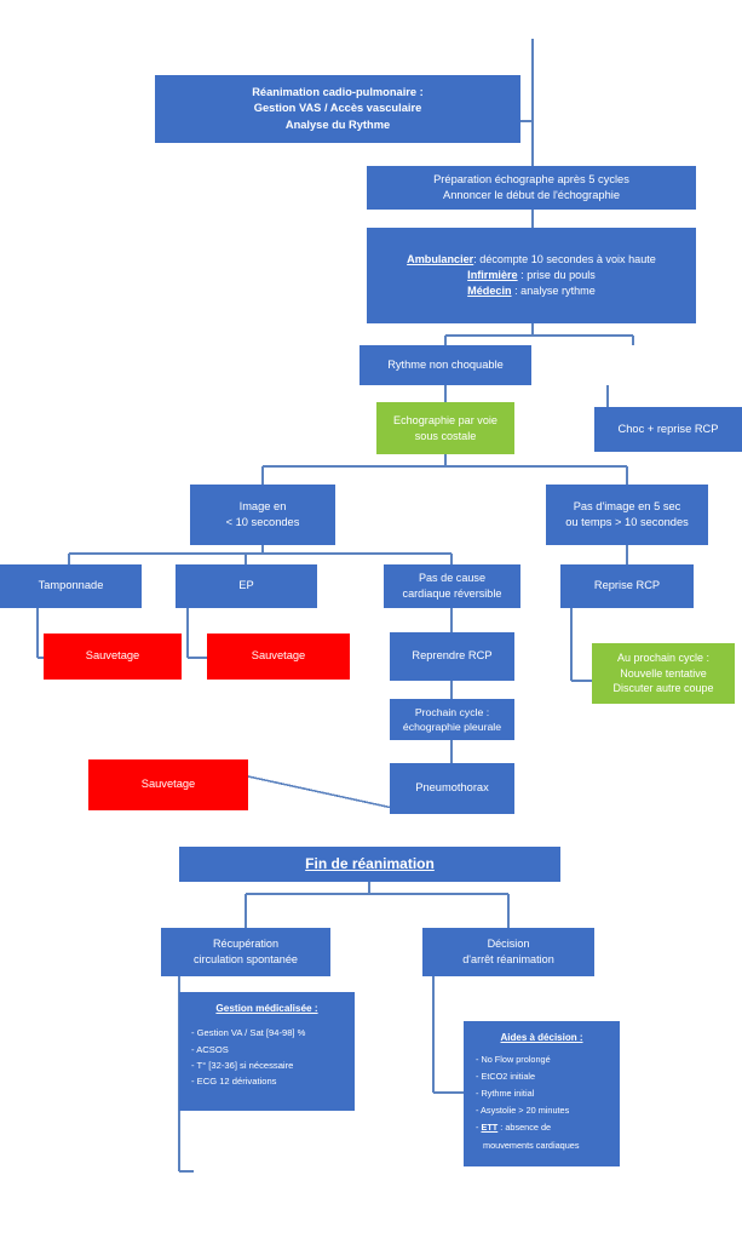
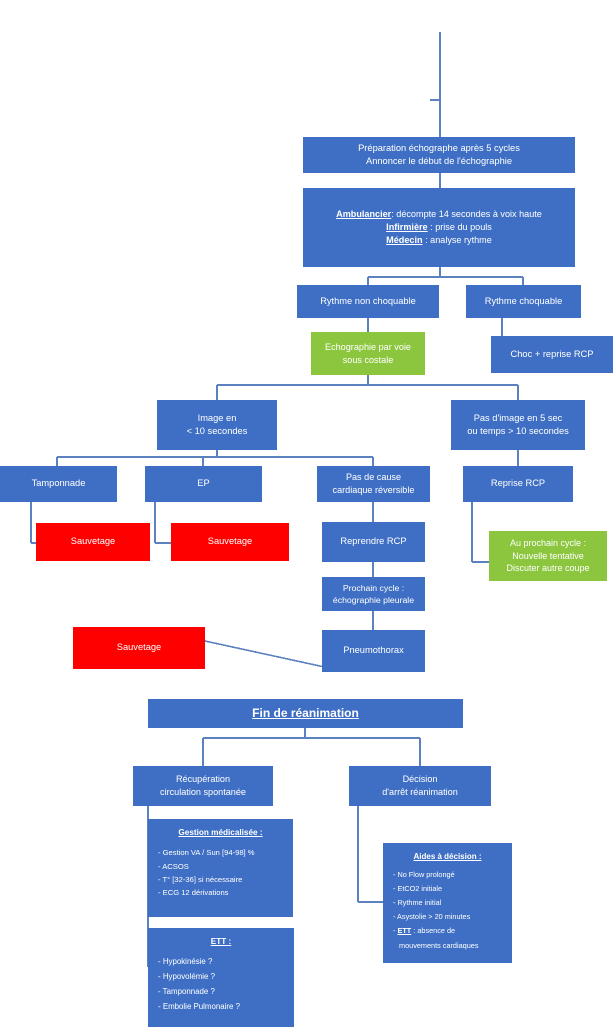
- Réanimation cadio-pulmonaire :
- Gestion VAS / Accès vasculaire
- Analyse du Rythme
  Préparation échographe après 5 cycles
  Annoncer le début de l'échographie
- Ambulancier: décompte 10 secondes à voix haute
+ Ambulancier: décompte 14 secondes à voix haute
  Infirmière : prise du pouls
  Médecin : analyse rythme
  Rythme non choquable
+ Rythme choquable
  Echographie par voie
  sous costale
  Choc + reprise RCP
  Image en
  < 10 secondes
  Pas d'image en 5 sec
  ou temps > 10 secondes
  Tamponnade
  EP
  Pas de cause
  cardiaque réversible
  Reprise RCP
  Sauvetage
  Sauvetage
  Reprendre RCP
  Au prochain cycle :
  Nouvelle tentative
  Discuter autre coupe
  Prochain cycle :
  échographie pleurale
  Pneumothorax
  Sauvetage
  Fin de réanimation
  Récupération
  circulation spontanée
  Décision
  d'arrêt réanimation
  Gestion médicalisée :
- - Gestion VA / Sat [94-98] %
+ - Gestion VA / Sun [94-98] %
  - ACSOS
  - T° [32-36] si nécessaire
  - ECG 12 dérivations
+ ETT :
+ - Hypokinésie ?
+ - Hypovolémie ?
+ - Tamponnade ?
+ - Embolie Pulmonaire ?
  Aides à décision :
  - No Flow prolongé
  - EtCO2 initiale
  - Rythme initial
  - Asystolie > 20 minutes
  - ETT : absence de
  mouvements cardiaques
